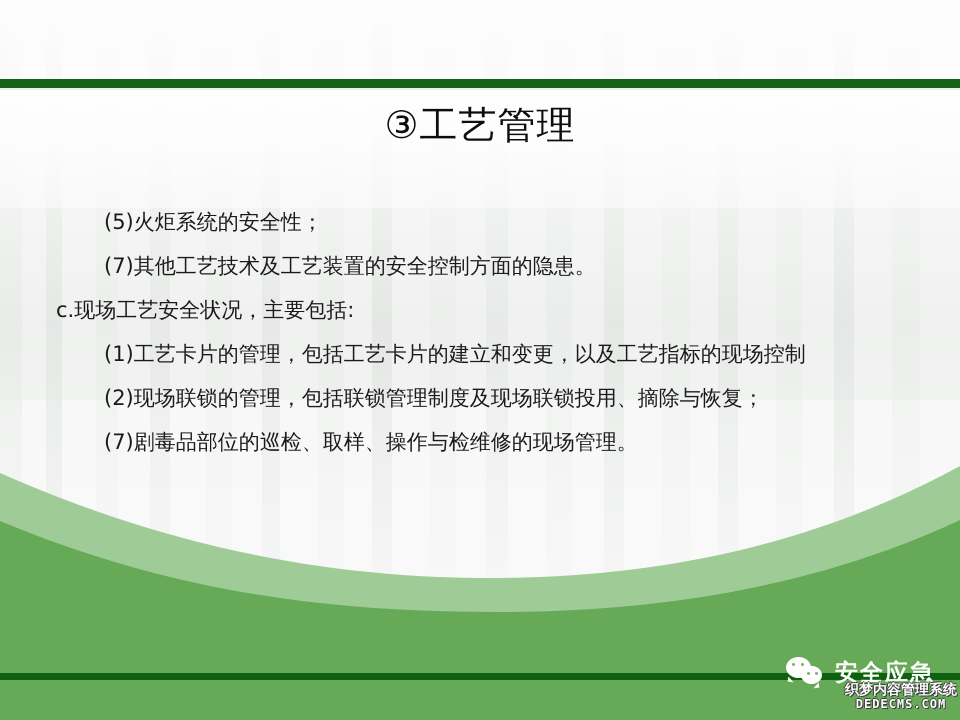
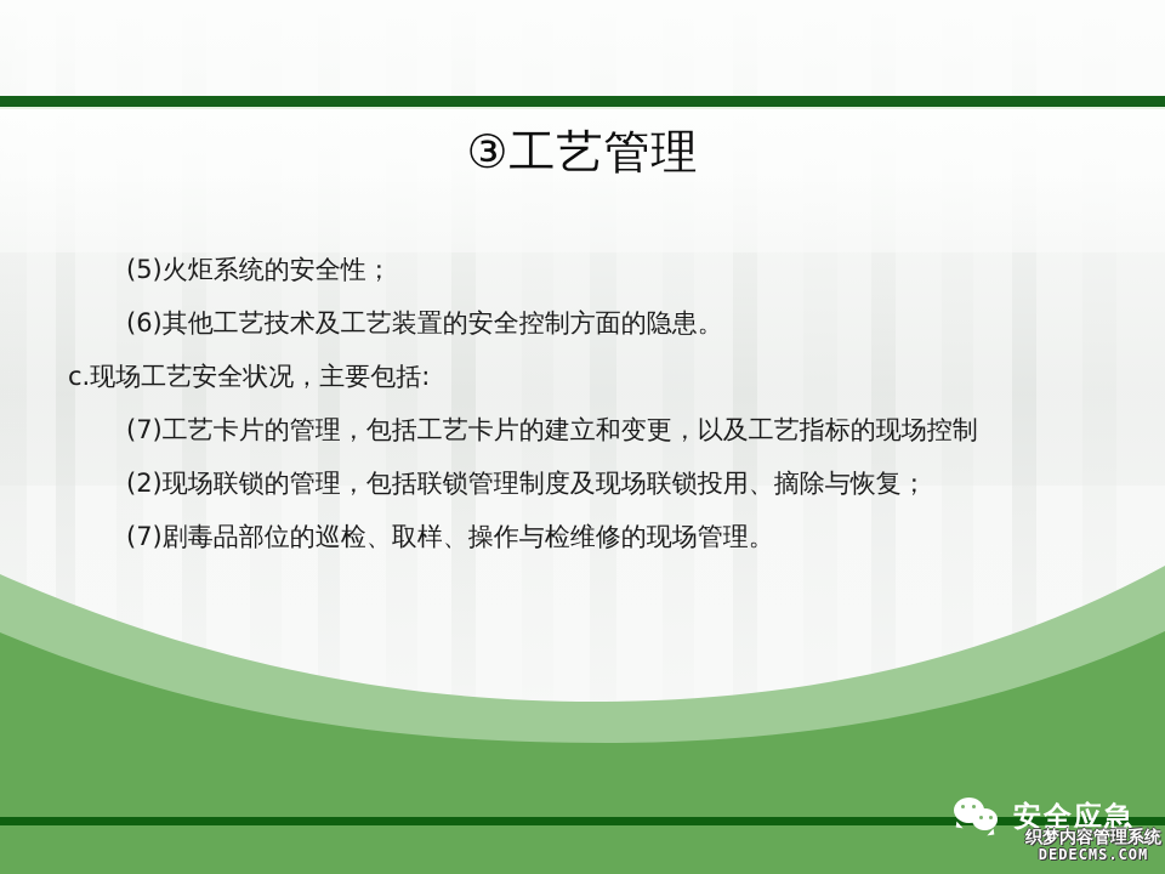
  ③工艺管理
  (5)火炬系统的安全性；
- (7)其他工艺技术及工艺装置的安全控制方面的隐患。
+ (6)其他工艺技术及工艺装置的安全控制方面的隐患。
  c.现场工艺安全状况，主要包括:
- (1)工艺卡片的管理，包括工艺卡片的建立和变更，以及工艺指标的现场控制
+ (7)工艺卡片的管理，包括工艺卡片的建立和变更，以及工艺指标的现场控制
  (2)现场联锁的管理，包括联锁管理制度及现场联锁投用、摘除与恢复；
  (7)剧毒品部位的巡检、取样、操作与检维修的现场管理。
  安全应急
  织梦内容管理系统
  DEDECMS.COM
